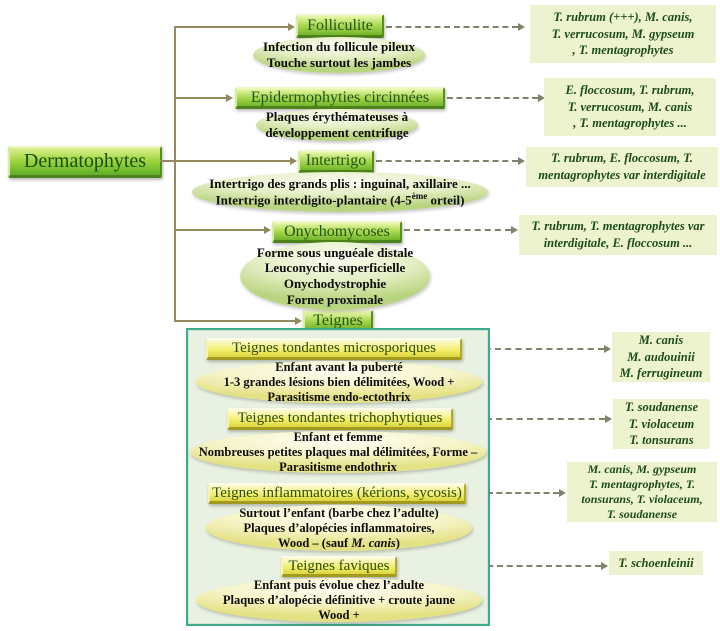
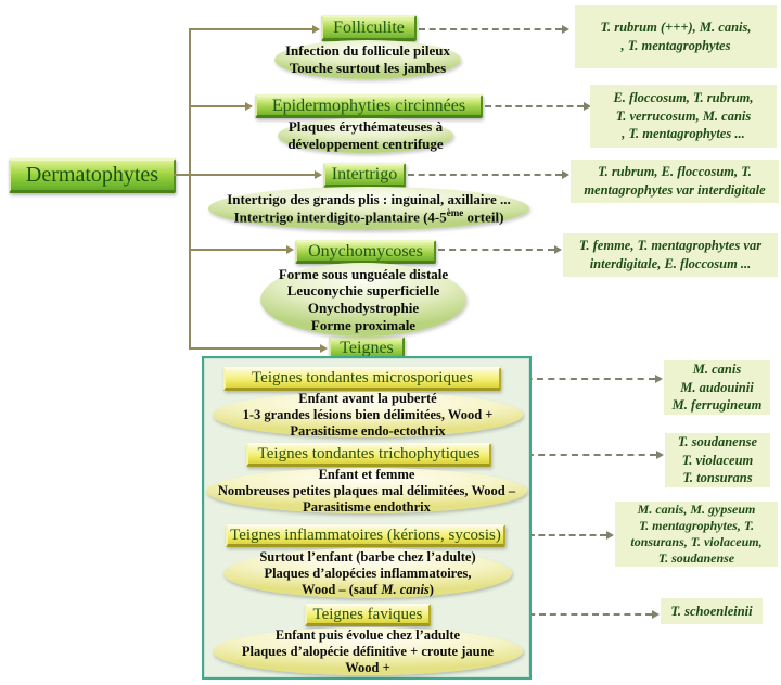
  Dermatophytes
  Folliculite
  Epidermophyties circinnées
  Intertrigo
  Onychomycoses
  Teignes
  Infection du follicule pileux
  Touche surtout les jambes
  Plaques érythémateuses à
  développement centrifuge
  Intertrigo des grands plis : inguinal, axillaire ...
  Intertrigo interdigito-plantaire (4-5ème orteil)
  Forme sous unguéale distale
  Leuconychie superficielle
  Onychodystrophie
  Forme proximale
  Teignes tondantes microsporiques
  Enfant avant la puberté
  1-3 grandes lésions bien délimitées, Wood +
  Parasitisme endo-ectothrix
  Teignes tondantes trichophytiques
  Enfant et femme
- Nombreuses petites plaques mal délimitées, Forme –
+ Nombreuses petites plaques mal délimitées, Wood –
  Parasitisme endothrix
  Teignes inflammatoires (kérions, sycosis)
  Surtout l’enfant (barbe chez l’adulte)
  Plaques d’alopécies inflammatoires,
  Wood – (sauf M. canis)
  Teignes faviques
  Enfant puis évolue chez l’adulte
  Plaques d’alopécie définitive + croute jaune
  Wood +
  T. rubrum (+++), M. canis,
- T. verrucosum, M. gypseum
  , T. mentagrophytes
  E. floccosum, T. rubrum,
  T. verrucosum, M. canis
  , T. mentagrophytes ...
  T. rubrum, E. floccosum, T.
  mentagrophytes var interdigitale
- T. rubrum, T. mentagrophytes var
+ T. femme, T. mentagrophytes var
  interdigitale, E. floccosum ...
  M. canis
  M. audouinii
  M. ferrugineum
  T. soudanense
  T. violaceum
  T. tonsurans
  M. canis, M. gypseum
  T. mentagrophytes, T.
  tonsurans, T. violaceum,
  T. soudanense
  T. schoenleinii
